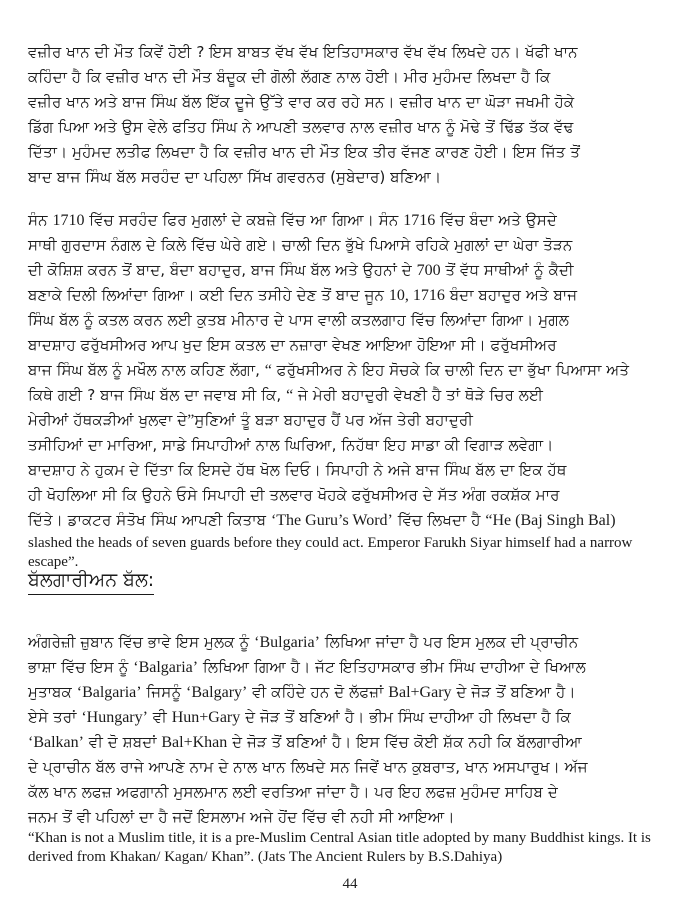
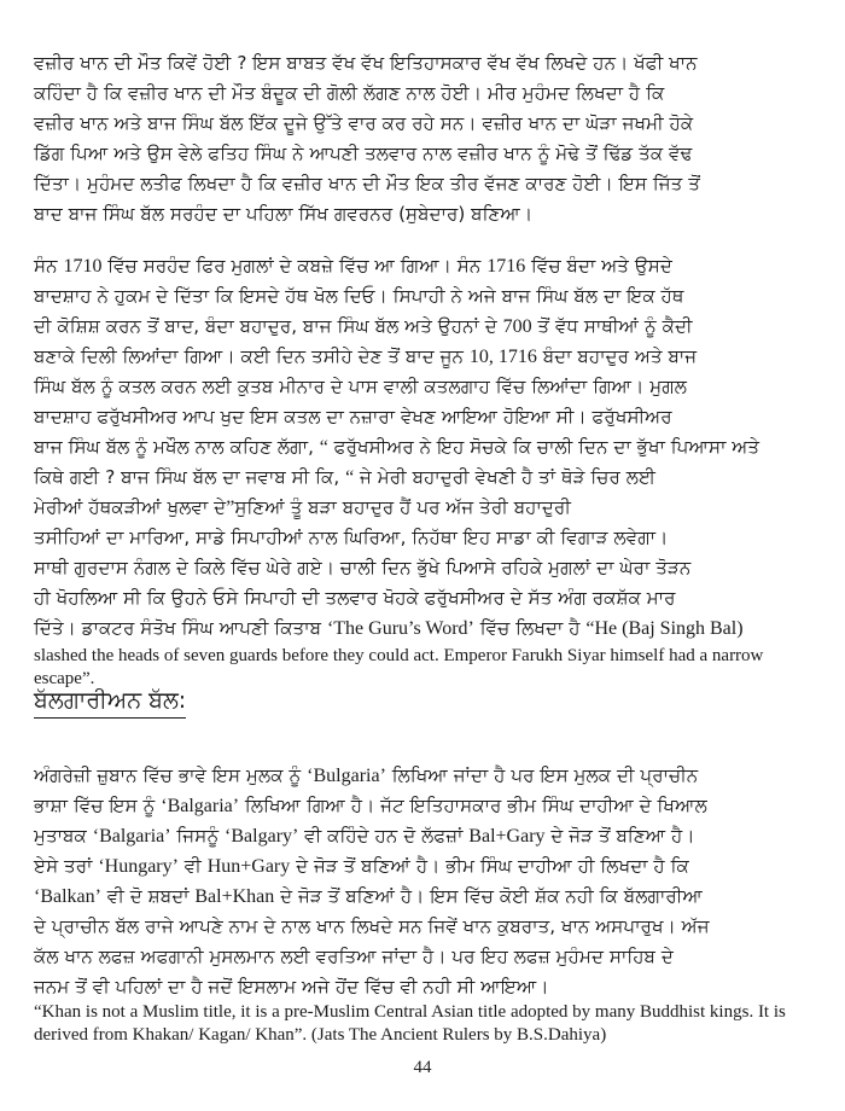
  ਵਜ਼ੀਰ ਖਾਨ ਦੀ ਮੌਤ ਕਿਵੇਂ ਹੋਈ ? ਇਸ ਬਾਬਤ ਵੱਖ ਵੱਖ ਇਤਿਹਾਸਕਾਰ ਵੱਖ ਵੱਖ ਲਿਖਦੇ ਹਨ। ਖੱਫੀ ਖਾਨ
  ਕਹਿੰਦਾ ਹੈ ਕਿ ਵਜ਼ੀਰ ਖਾਨ ਦੀ ਮੌਤ ਬੰਦੂਕ ਦੀ ਗੋਲੀ ਲੱਗਣ ਨਾਲ ਹੋਈ। ਮੀਰ ਮੁਹੰਮਦ ਲਿਖਦਾ ਹੈ ਕਿ
  ਵਜ਼ੀਰ ਖਾਨ ਅਤੇ ਬਾਜ ਸਿੰਘ ਬੱਲ ਇੱਕ ਦੂਜੇ ਉੱਤੇ ਵਾਰ ਕਰ ਰਹੇ ਸਨ। ਵਜ਼ੀਰ ਖਾਨ ਦਾ ਘੋੜਾ ਜਖਮੀ ਹੋਕੇ
  ਡਿੱਗ ਪਿਆ ਅਤੇ ਉਸ ਵੇਲੇ ਫਤਿਹ ਸਿੰਘ ਨੇ ਆਪਣੀ ਤਲਵਾਰ ਨਾਲ ਵਜ਼ੀਰ ਖਾਨ ਨੂੰ ਮੋਢੇ ਤੋਂ ਢਿੱਡ ਤੱਕ ਵੱਢ
  ਦਿੱਤਾ। ਮੁਹੰਮਦ ਲਤੀਫ ਲਿਖਦਾ ਹੈ ਕਿ ਵਜ਼ੀਰ ਖਾਨ ਦੀ ਮੌਤ ਇਕ ਤੀਰ ਵੱਜਣ ਕਾਰਣ ਹੋਈ। ਇਸ ਜਿੱਤ ਤੋਂ
  ਬਾਦ ਬਾਜ ਸਿੰਘ ਬੱਲ ਸਰਹੰਦ ਦਾ ਪਹਿਲਾ ਸਿੱਖ ਗਵਰਨਰ (ਸੁਬੇਦਾਰ) ਬਣਿਆ।
  ਸੰਨ 1710 ਵਿੱਚ ਸਰਹੰਦ ਫਿਰ ਮੁਗਲਾਂ ਦੇ ਕਬਜ਼ੇ ਵਿੱਚ ਆ ਗਿਆ। ਸੰਨ 1716 ਵਿੱਚ ਬੰਦਾ ਅਤੇ ਉਸਦੇ
- ਸਾਥੀ ਗੁਰਦਾਸ ਨੰਗਲ ਦੇ ਕਿਲੇ ਵਿੱਚ ਘੇਰੇ ਗਏ। ਚਾਲੀ ਦਿਨ ਭੁੱਖੇ ਪਿਆਸੇ ਰਹਿਕੇ ਮੁਗਲਾਂ ਦਾ ਘੇਰਾ ਤੋੜਨ
+ ਬਾਦਸ਼ਾਹ ਨੇ ਹੁਕਮ ਦੇ ਦਿੱਤਾ ਕਿ ਇਸਦੇ ਹੱਥ ਖੋਲ ਦਿਓ। ਸਿਪਾਹੀ ਨੇ ਅਜੇ ਬਾਜ ਸਿੰਘ ਬੱਲ ਦਾ ਇਕ ਹੱਥ
  ਦੀ ਕੋਸ਼ਿਸ਼ ਕਰਨ ਤੋਂ ਬਾਦ, ਬੰਦਾ ਬਹਾਦੁਰ, ਬਾਜ ਸਿੰਘ ਬੱਲ ਅਤੇ ਉਹਨਾਂ ਦੇ 700 ਤੋਂ ਵੱਧ ਸਾਥੀਆਂ ਨੂੰ ਕੈਦੀ
  ਬਣਾਕੇ ਦਿਲੀ ਲਿਆਂਦਾ ਗਿਆ। ਕਈ ਦਿਨ ਤਸੀਹੇ ਦੇਣ ਤੋਂ ਬਾਦ ਜੂਨ 10, 1716 ਬੰਦਾ ਬਹਾਦੁਰ ਅਤੇ ਬਾਜ
  ਸਿੰਘ ਬੱਲ ਨੂੰ ਕਤਲ ਕਰਨ ਲਈ ਕੁਤਬ ਮੀਨਾਰ ਦੇ ਪਾਸ ਵਾਲੀ ਕਤਲਗਾਹ ਵਿੱਚ ਲਿਆਂਦਾ ਗਿਆ। ਮੁਗਲ
  ਬਾਦਸ਼ਾਹ ਫਰੁੱਖਸੀਅਰ ਆਪ ਖੁਦ ਇਸ ਕਤਲ ਦਾ ਨਜ਼ਾਰਾ ਵੇਖਣ ਆਇਆ ਹੋਇਆ ਸੀ। ਫਰੁੱਖਸੀਅਰ
  ਬਾਜ ਸਿੰਘ ਬੱਲ ਨੂੰ ਮਖੌਲ ਨਾਲ ਕਹਿਣ ਲੱਗਾ, “ ਫਰੁੱਖਸੀਅਰ ਨੇ ਇਹ ਸੋਚਕੇ ਕਿ ਚਾਲੀ ਦਿਨ ਦਾ ਭੁੱਖਾ ਪਿਆਸਾ ਅਤੇ
  ਕਿਥੇ ਗਈ ? ਬਾਜ ਸਿੰਘ ਬੱਲ ਦਾ ਜਵਾਬ ਸੀ ਕਿ, “ ਜੇ ਮੇਰੀ ਬਹਾਦੁਰੀ ਵੇਖਣੀ ਹੈ ਤਾਂ ਥੋੜੇ ਚਿਰ ਲਈ
  ਮੇਰੀਆਂ ਹੱਥਕੜੀਆਂ ਖੁਲਵਾ ਦੇ”ਸੁਣਿਆਂ ਤੂੰ ਬੜਾ ਬਹਾਦੁਰ ਹੈਂ ਪਰ ਅੱਜ ਤੇਰੀ ਬਹਾਦੁਰੀ
  ਤਸੀਹਿਆਂ ਦਾ ਮਾਰਿਆ, ਸਾਡੇ ਸਿਪਾਹੀਆਂ ਨਾਲ ਘਿਰਿਆ, ਨਿਹੱਥਾ ਇਹ ਸਾਡਾ ਕੀ ਵਿਗਾੜ ਲਵੇਗਾ।
- ਬਾਦਸ਼ਾਹ ਨੇ ਹੁਕਮ ਦੇ ਦਿੱਤਾ ਕਿ ਇਸਦੇ ਹੱਥ ਖੋਲ ਦਿਓ। ਸਿਪਾਹੀ ਨੇ ਅਜੇ ਬਾਜ ਸਿੰਘ ਬੱਲ ਦਾ ਇਕ ਹੱਥ
+ ਸਾਥੀ ਗੁਰਦਾਸ ਨੰਗਲ ਦੇ ਕਿਲੇ ਵਿੱਚ ਘੇਰੇ ਗਏ। ਚਾਲੀ ਦਿਨ ਭੁੱਖੇ ਪਿਆਸੇ ਰਹਿਕੇ ਮੁਗਲਾਂ ਦਾ ਘੇਰਾ ਤੋੜਨ
  ਹੀ ਖੋਹਲਿਆ ਸੀ ਕਿ ਉਹਨੇ ਓਸੇ ਸਿਪਾਹੀ ਦੀ ਤਲਵਾਰ ਖੋਹਕੇ ਫਰੁੱਖਸੀਅਰ ਦੇ ਸੱਤ ਅੰਗ ਰਕਸ਼ੱਕ ਮਾਰ
  ਦਿੱਤੇ। ਡਾਕਟਰ ਸੰਤੋਖ ਸਿੰਘ ਆਪਣੀ ਕਿਤਾਬ ‘The Guru’s Word’ ਵਿੱਚ ਲਿਖਦਾ ਹੈ “He (Baj Singh Bal)
  slashed the heads of seven guards before they could act. Emperor Farukh Siyar himself had a narrow
  escape”.
  ਬੱਲਗਾਰੀਅਨ ਬੱਲ:
  ਅੰਗਰੇਜ਼ੀ ਜ਼ੁਬਾਨ ਵਿੱਚ ਭਾਵੇ ਇਸ ਮੁਲਕ ਨੂੰ ‘Bulgaria’ ਲਿਖਿਆ ਜਾਂਦਾ ਹੈ ਪਰ ਇਸ ਮੁਲਕ ਦੀ ਪ੍ਰਾਚੀਨ
  ਭਾਸ਼ਾ ਵਿੱਚ ਇਸ ਨੂੰ ‘Balgaria’ ਲਿਖਿਆ ਗਿਆ ਹੈ। ਜੱਟ ਇਤਿਹਾਸਕਾਰ ਭੀਮ ਸਿੰਘ ਦਾਹੀਆ ਦੇ ਖਿਆਲ
  ਮੁਤਾਬਕ ‘Balgaria’ ਜਿਸਨੂੰ ‘Balgary’ ਵੀ ਕਹਿੰਦੇ ਹਨ ਦੋ ਲੱਫਜ਼ਾਂ Bal+Gary ਦੇ ਜੋੜ ਤੋਂ ਬਣਿਆ ਹੈ।
  ਏਸੇ ਤਰਾਂ ‘Hungary’ ਵੀ Hun+Gary ਦੇ ਜੋੜ ਤੋਂ ਬਣਿਆਂ ਹੈ। ਭੀਮ ਸਿੰਘ ਦਾਹੀਆ ਹੀ ਲਿਖਦਾ ਹੈ ਕਿ
  ‘Balkan’ ਵੀ ਦੋ ਸ਼ਬਦਾਂ Bal+Khan ਦੇ ਜੋੜ ਤੋਂ ਬਣਿਆਂ ਹੈ। ਇਸ ਵਿੱਚ ਕੋਈ ਸ਼ੱਕ ਨਹੀ ਕਿ ਬੱਲਗਾਰੀਆ
  ਦੇ ਪ੍ਰਾਚੀਨ ਬੱਲ ਰਾਜੇ ਆਪਣੇ ਨਾਮ ਦੇ ਨਾਲ ਖਾਨ ਲਿਖਦੇ ਸਨ ਜਿਵੇਂ ਖਾਨ ਕੁਬਰਾਤ, ਖਾਨ ਅਸਪਾਰੁਖ। ਅੱਜ
  ਕੱਲ ਖਾਨ ਲਫਜ਼ ਅਫਗਾਨੀ ਮੁਸਲਮਾਨ ਲਈ ਵਰਤਿਆ ਜਾਂਦਾ ਹੈ। ਪਰ ਇਹ ਲਫਜ਼ ਮੁਹੰਮਦ ਸਾਹਿਬ ਦੇ
  ਜਨਮ ਤੋਂ ਵੀ ਪਹਿਲਾਂ ਦਾ ਹੈ ਜਦੋਂ ਇਸਲਾਮ ਅਜੇ ਹੋਂਦ ਵਿੱਚ ਵੀ ਨਹੀ ਸੀ ਆਇਆ।
  “Khan is not a Muslim title, it is a pre-Muslim Central Asian title adopted by many Buddhist kings. It is
  derived from Khakan/ Kagan/ Khan”. (Jats The Ancient Rulers by B.S.Dahiya)
  44
